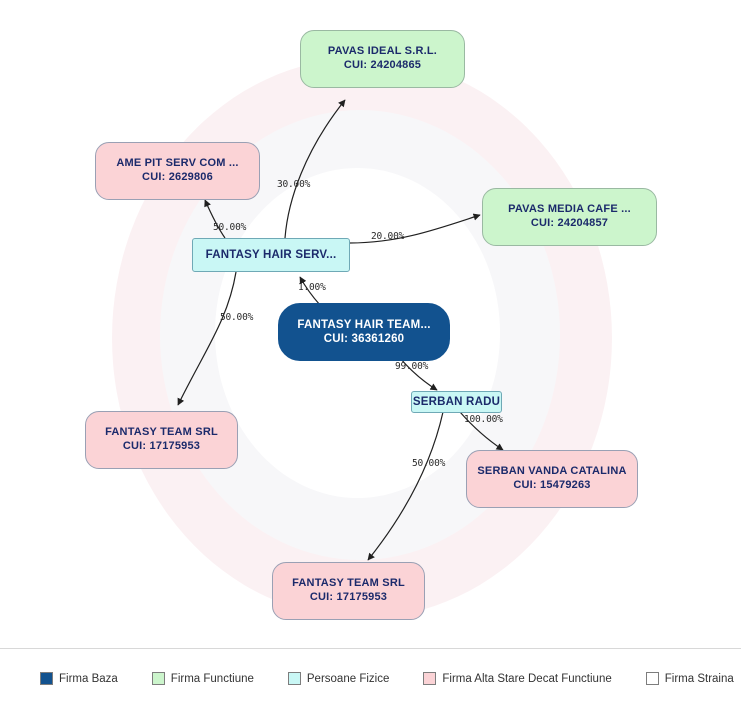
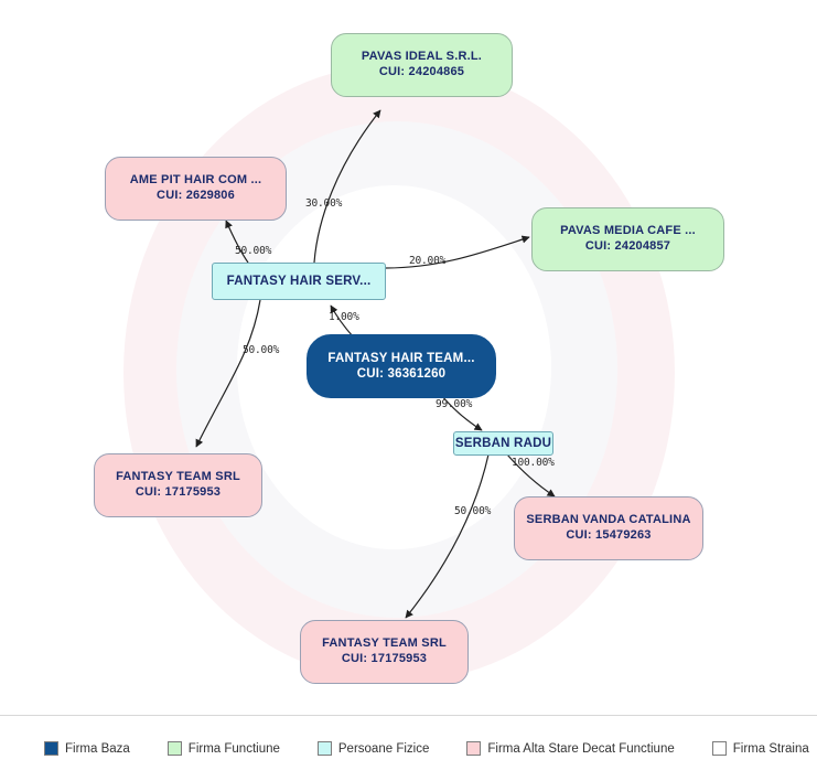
  PAVAS IDEAL S.R.L.
  CUI: 24204865
- AME PIT SERV COM ...
+ AME PIT HAIR COM ...
  CUI: 2629806
  PAVAS MEDIA CAFE ...
  CUI: 24204857
  FANTASY HAIR SERV...
  FANTASY HAIR TEAM...
  CUI: 36361260
  FANTASY TEAM SRL
  CUI: 17175953
  SERBAN RADU
  SERBAN VANDA CATALINA
  CUI: 15479263
  FANTASY TEAM SRL
  CUI: 17175953
  30.00%
  50.00%
  20.00%
  1.00%
  50.00%
  99.00%
  100.00%
  50.00%
  Firma Baza
  Firma Functiune
  Persoane Fizice
  Firma Alta Stare Decat Functiune
  Firma Straina
